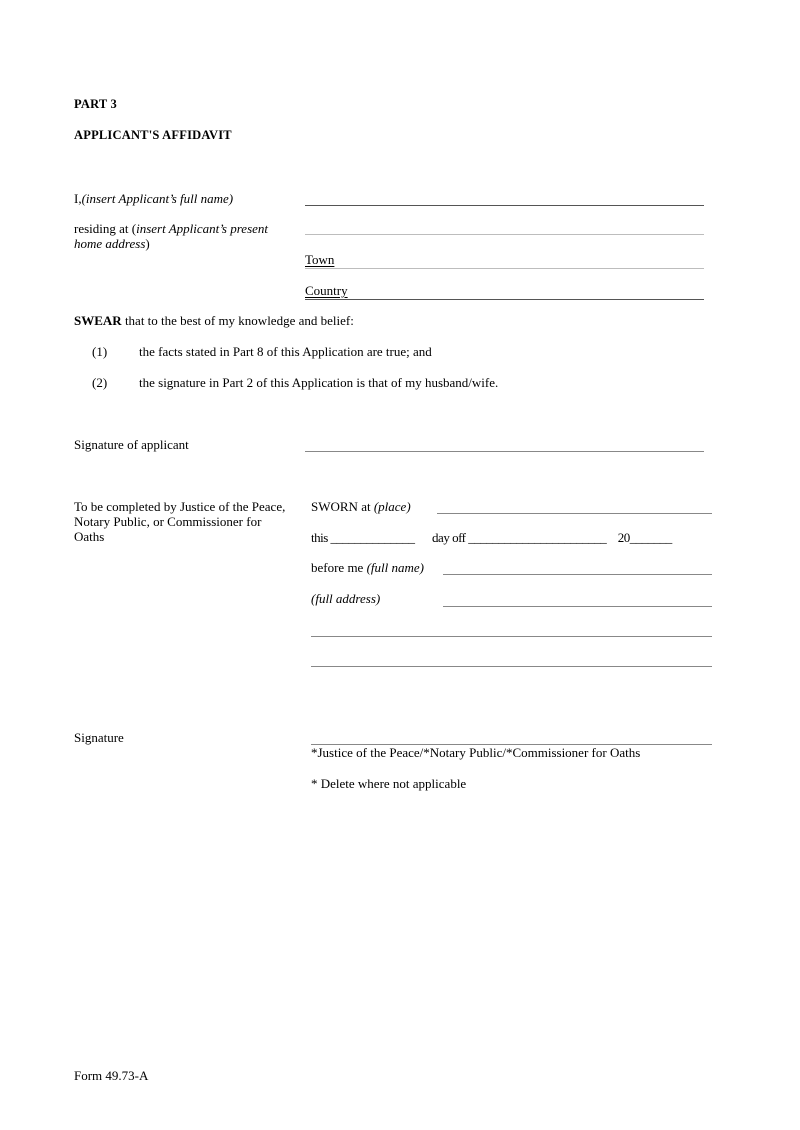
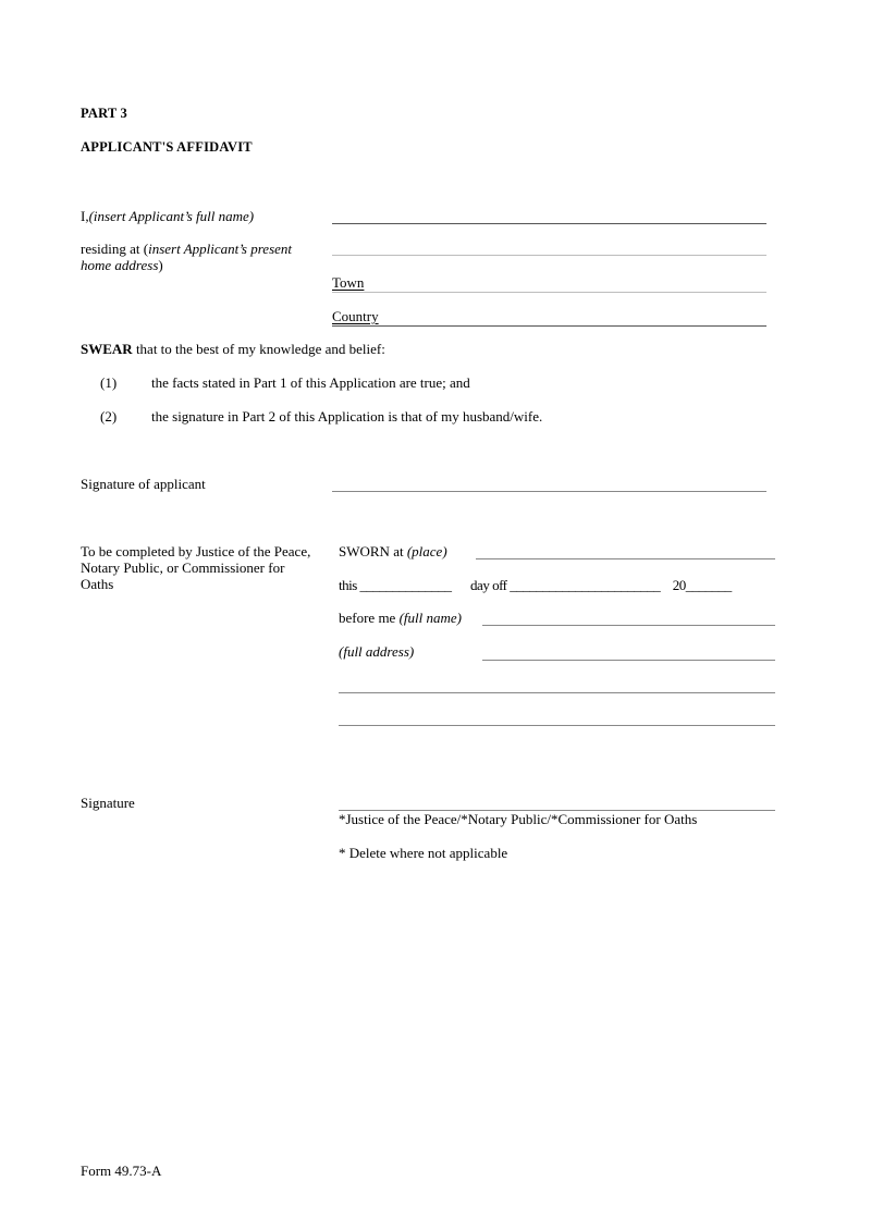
  PART 3
  APPLICANT'S AFFIDAVIT
  I,(insert Applicant’s full name)
  residing at (insert Applicant’s present
  home address)
  Town
  Country
  SWEAR that to the best of my knowledge and belief:
  (1)
- the facts stated in Part 8 of this Application are true; and
+ the facts stated in Part 1 of this Application are true; and
  (2)
  the signature in Part 2 of this Application is that of my husband/wife.
  Signature of applicant
  To be completed by Justice of the Peace,
  Notary Public, or Commissioner for
  Oaths
  SWORN at (place)
  this ______________ day off _______________________ 20_______
  before me (full name)
  (full address)
  Signature
  *Justice of the Peace/*Notary Public/*Commissioner for Oaths
  * Delete where not applicable
  Form 49.73-A
